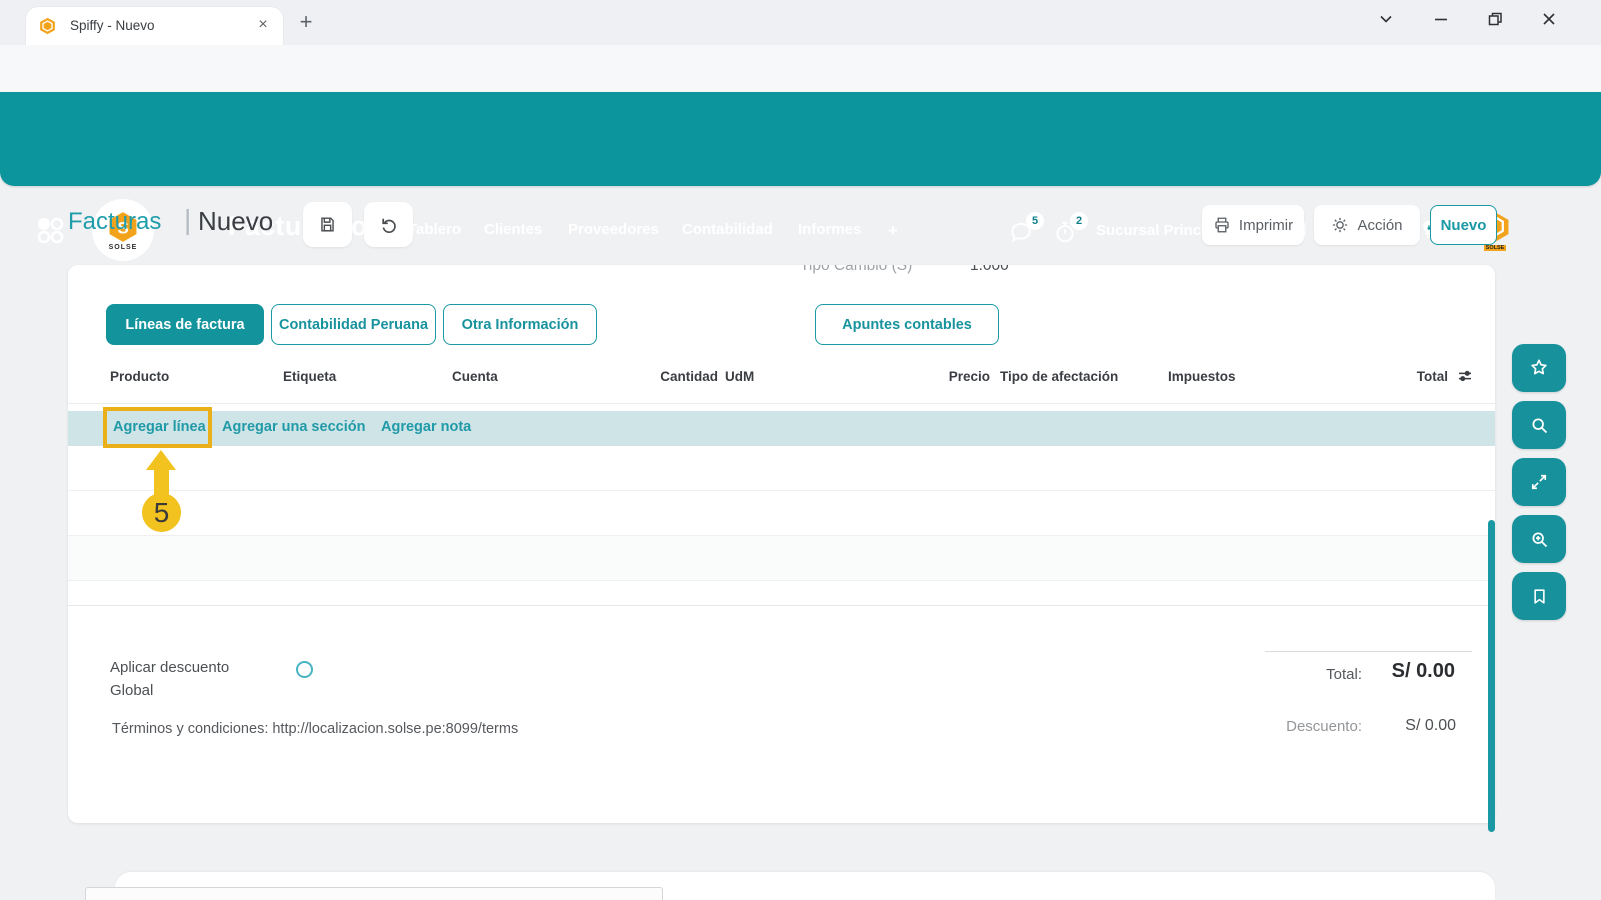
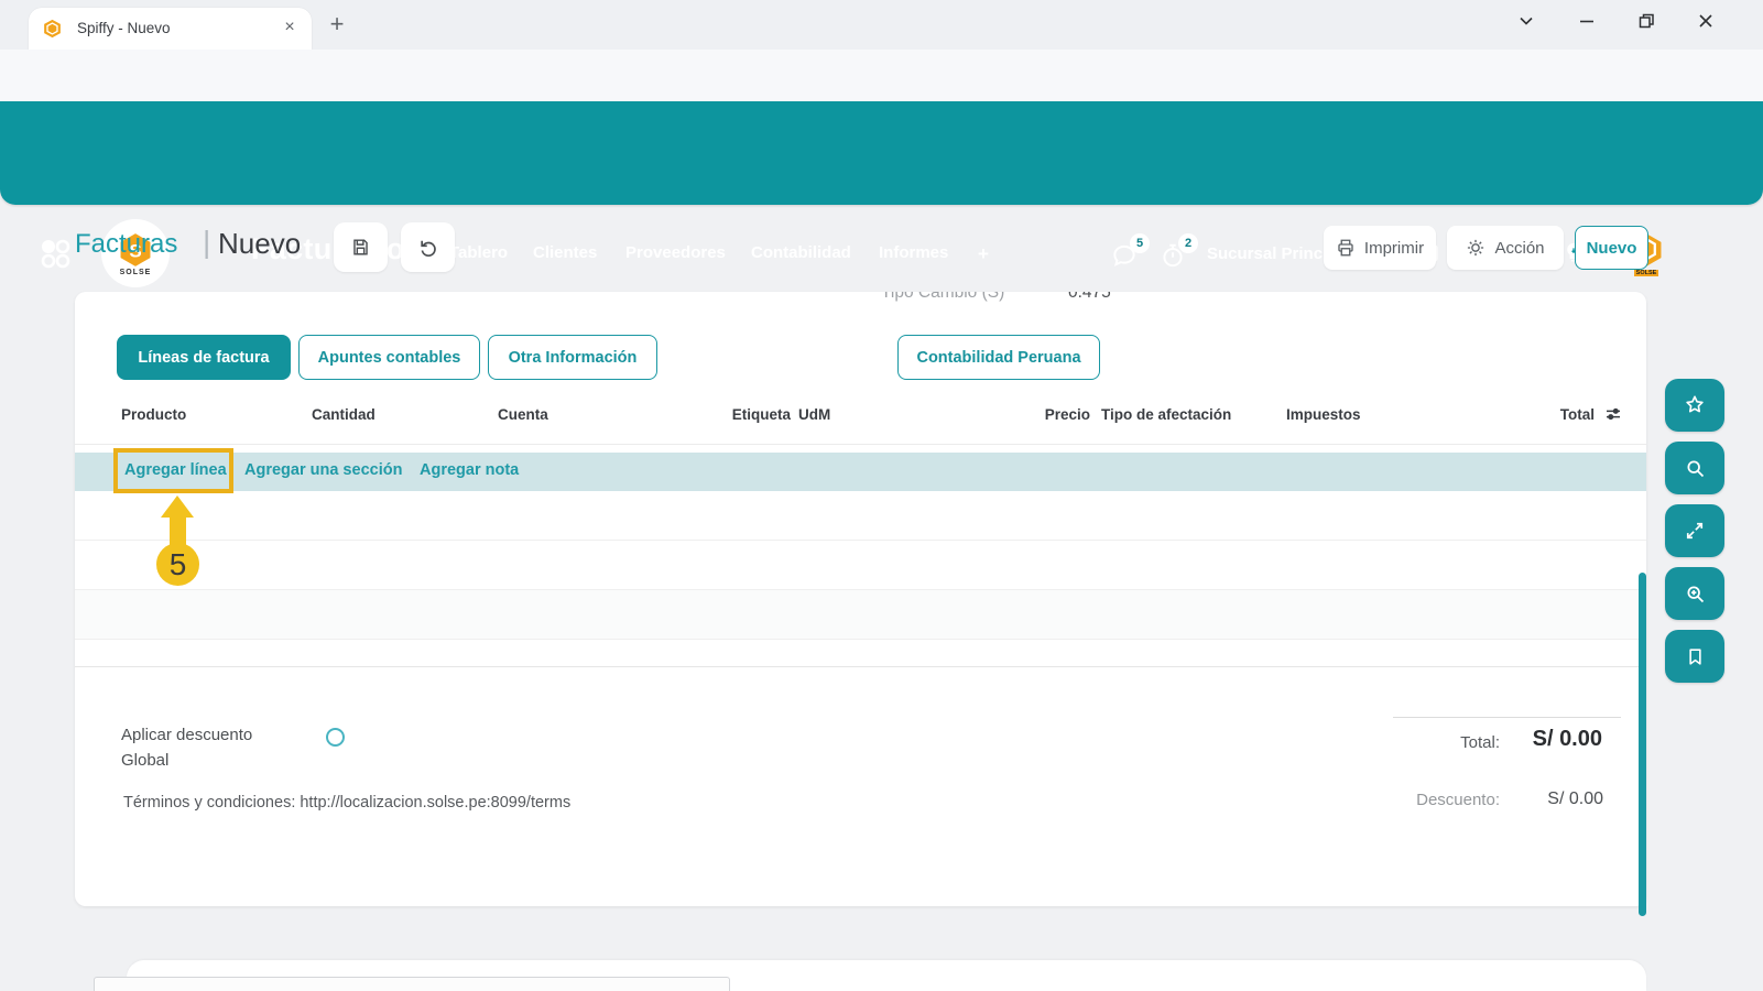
  Spiffy - Nuevo
  ×
  +
  S
  5
  2
  Facturas
  |
  Nuevo
  Imprimir
  Acción
  Nuevo
  Tipo Cambio (S)
- 1.000
+ 0.475
  Líneas de factura
- Contabilidad Peruana
+ Apuntes contables
  Otra Información
- Apuntes contables
+ Contabilidad Peruana
  Producto
- Etiqueta
+ Cantidad
  Cuenta
- Cantidad
+ Etiqueta
  UdM
  Precio
  Tipo de afectación
  Impuestos
  Total
  Agregar línea
  Agregar una sección
  Agregar nota
  Aplicar descuento
  Global
  Términos y condiciones: http://localizacion.solse.pe:8099/terms
  Total:
  S/ 0.00
  Descuento:
  S/ 0.00
  5
